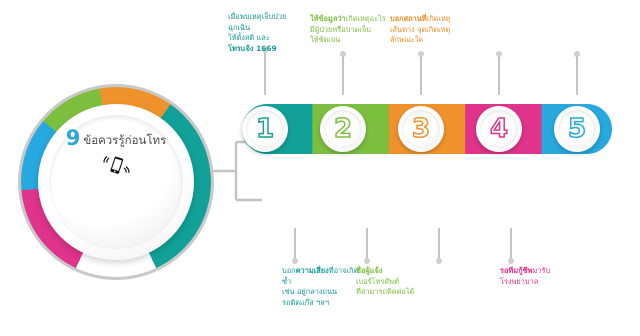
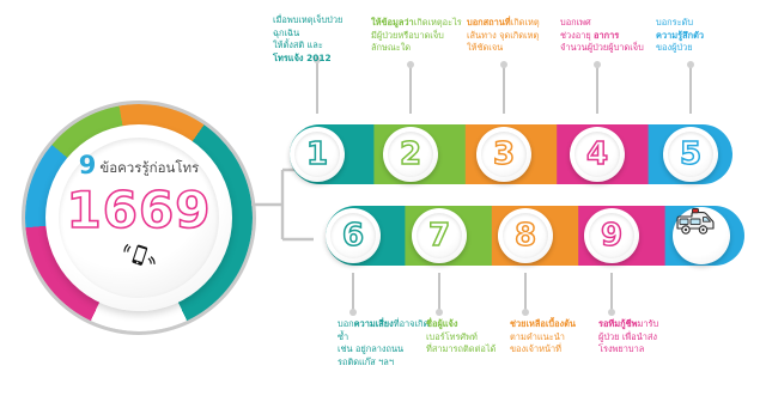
  9 ข้อควรรู้ก่อนโทร
+ 1669
  1
  2
  3
  4
  5
+ 6
+ 7
+ 8
+ 9
  เมื่อพบเหตุเจ็บป่วยฉุกเฉิน
  ให้ตั้งสติ และ
- โทรแจ้ง 1669
+ โทรแจ้ง 2012
  ให้ข้อมูลว่าเกิดเหตุอะไร
  มีผู้ป่วยหรือบาดเจ็บ
- ให้ชัดเจน
+ ลักษณะใด
  บอกสถานที่เกิดเหตุ
  เส้นทาง จุดเกิดเหตุ
- ลักษณะใด
+ ให้ชัดเจน
+ บอกเพศ
+ ช่วงอายุ อาการ
+ จำนวนผู้ป่วยผู้บาดเจ็บ
+ บอกระดับ
+ ความรู้สึกตัว
+ ของผู้ป่วย
  บอกความเสี่ยงที่อาจเกิดซ้ำ
  เช่น อยู่กลางถนน
  รถติดแก๊ส ฯลฯ
  ชื่อผู้แจ้ง
  เบอร์โทรศัพท์
  ที่สามารถติดต่อได้
+ ช่วยเหลือเบื้องต้น
+ ตามคำแนะนำ
+ ของเจ้าหน้าที่
  รอทีมกู้ชีพมารับ
+ ผู้ป่วย เพื่อนำส่ง
  โรงพยาบาล
